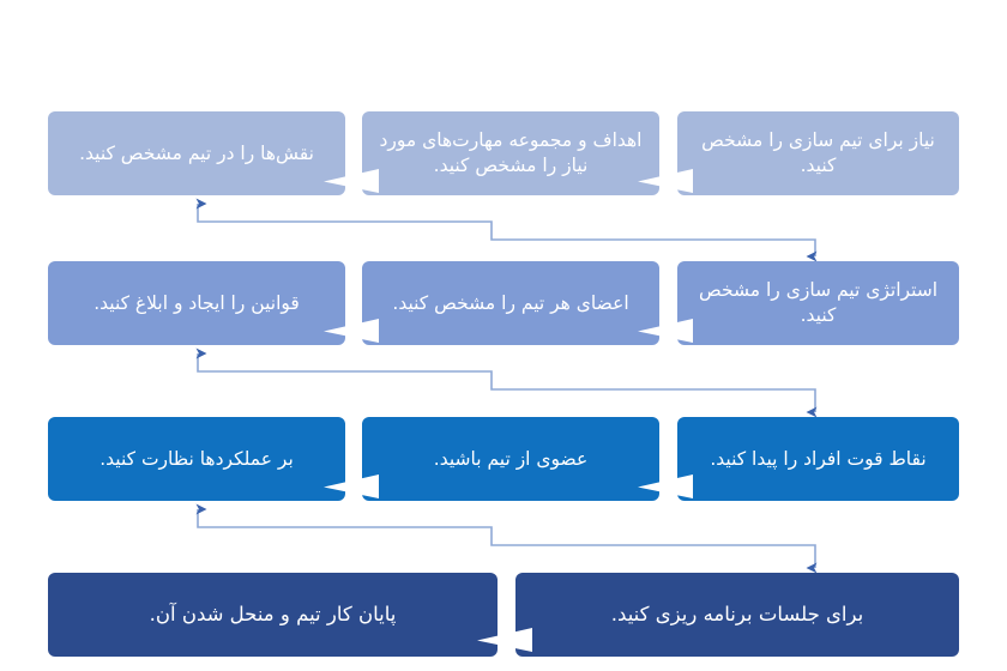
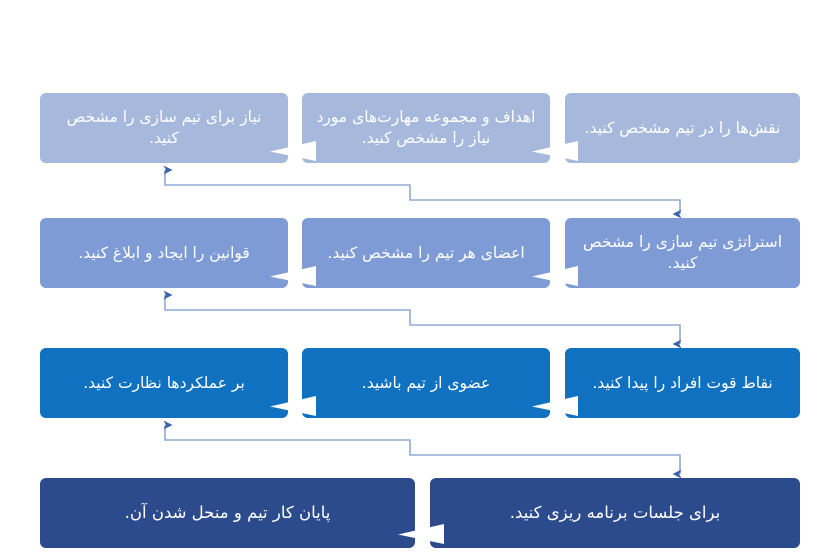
- نیاز برای تیم سازی را مشخص کنید.
+ نقش‌ها را در تیم مشخص کنید.
  اهداف و مجموعه مهارت‌های مورد نیاز را مشخص کنید.
- نقش‌ها را در تیم مشخص کنید.
+ نیاز برای تیم سازی را مشخص کنید.
  استراتژی تیم سازی را مشخص کنید.
  اعضای هر تیم را مشخص کنید.
  قوانین را ایجاد و ابلاغ کنید.
  نقاط قوت افراد را پیدا کنید.
  عضوی از تیم باشید.
  بر عملکردها نظارت کنید.
  برای جلسات برنامه ریزی کنید.
  پایان کار تیم و منحل شدن آن.
